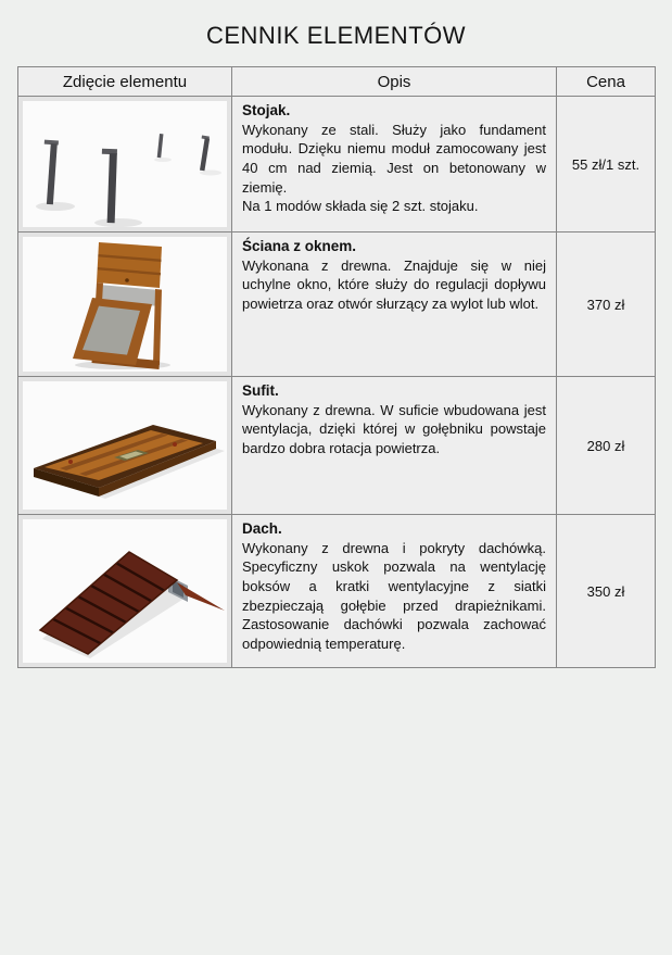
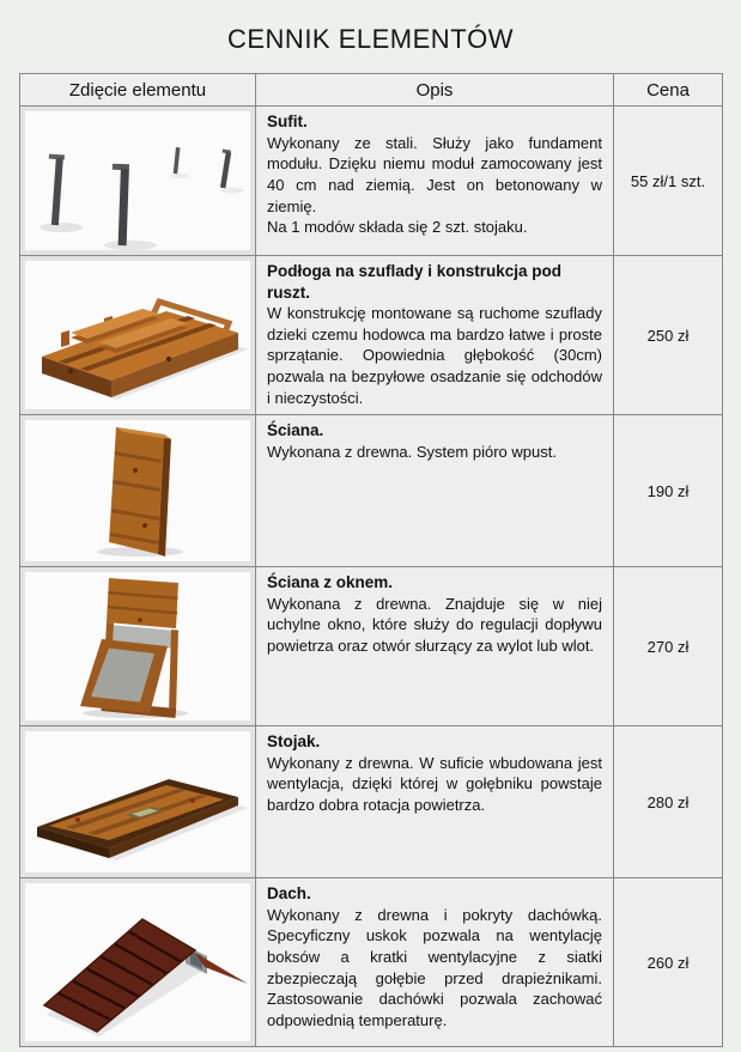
  CENNIK ELEMENTÓW
  Zdięcie elementu	Opis	Cena
- 	Stojak. Wykonany ze stali. Służy jako fundament modułu. Dzięku niemu moduł zamocowany jest 40 cm nad ziemią. Jest on betonowany w ziemię. Na 1 modów składa się 2 szt. stojaku.	55 zł/1 szt.
+ 	Sufit. Wykonany ze stali. Służy jako fundament modułu. Dzięku niemu moduł zamocowany jest 40 cm nad ziemią. Jest on betonowany w ziemię. Na 1 modów składa się 2 szt. stojaku.	55 zł/1 szt.
+ 	Podłoga na szuflady i konstrukcja pod ruszt. W konstrukcję montowane są ruchome szuflady dzieki czemu hodowca ma bardzo łatwe i proste sprzątanie. Opowiednia głębokość (30cm) pozwala na bezpyłowe osadzanie się odchodów i nieczystości.	250 zł
+ 	Ściana. Wykonana z drewna. System pióro wpust.	190 zł
- 	Ściana z oknem. Wykonana z drewna. Znajduje się w niej uchylne okno, które służy do regulacji dopływu powietrza oraz otwór słurzący za wylot lub wlot.	370 zł
+ 	Ściana z oknem. Wykonana z drewna. Znajduje się w niej uchylne okno, które służy do regulacji dopływu powietrza oraz otwór słurzący za wylot lub wlot.	270 zł
- 	Sufit. Wykonany z drewna. W suficie wbudowana jest wentylacja, dzięki której w gołębniku powstaje bardzo dobra rotacja powietrza.	280 zł
+ 	Stojak. Wykonany z drewna. W suficie wbudowana jest wentylacja, dzięki której w gołębniku powstaje bardzo dobra rotacja powietrza.	280 zł
- 	Dach. Wykonany z drewna i pokryty dachówką. Specyficzny uskok pozwala na wentylację boksów a kratki wentylacyjne z siatki zbezpieczają gołębie przed drapieżnikami. Zastosowanie dachówki pozwala zachować odpowiednią temperaturę.	350 zł
+ 	Dach. Wykonany z drewna i pokryty dachówką. Specyficzny uskok pozwala na wentylację boksów a kratki wentylacyjne z siatki zbezpieczają gołębie przed drapieżnikami. Zastosowanie dachówki pozwala zachować odpowiednią temperaturę.	260 zł
